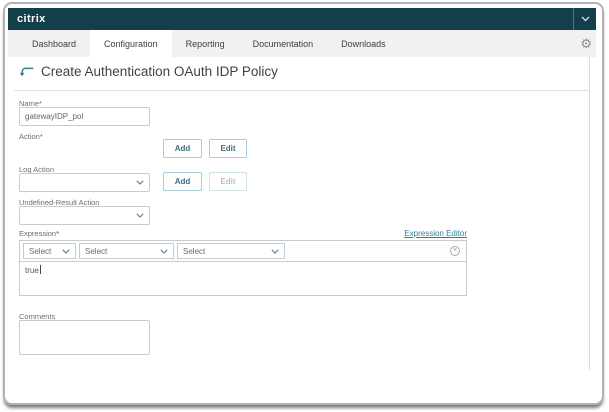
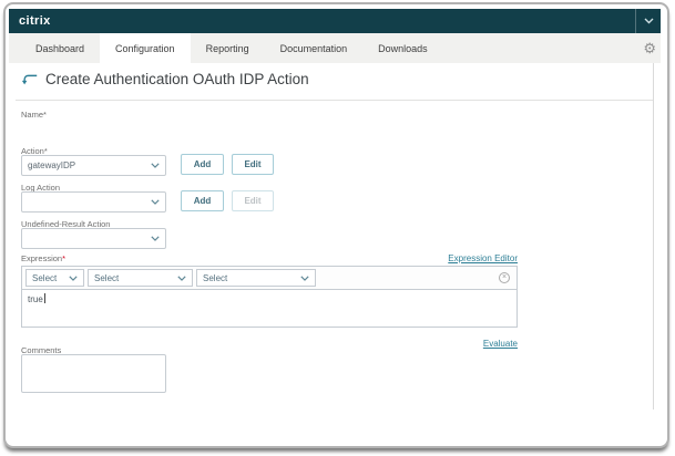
  citrix
  Dashboard
  Configuration
  Reporting
  Documentation
  Downloads
  ⚙
- Create Authentication OAuth IDP Policy
+ Create Authentication OAuth IDP Action
  Name*
- gatewayIDP_pol
  Action*
+ gatewayIDP
  Add
  Edit
  Log Action
  Add
  Edit
  Undefined-Result Action
  Expression*
  Expression Editor
  Select
  Select
  Select
  true
+ Evaluate
  Comments
